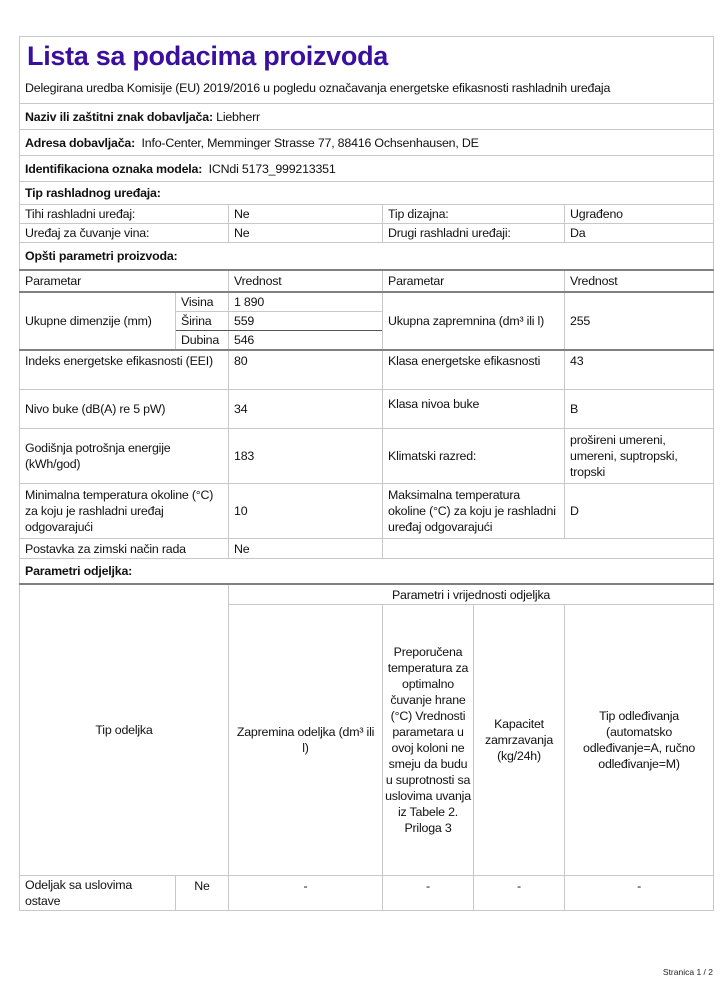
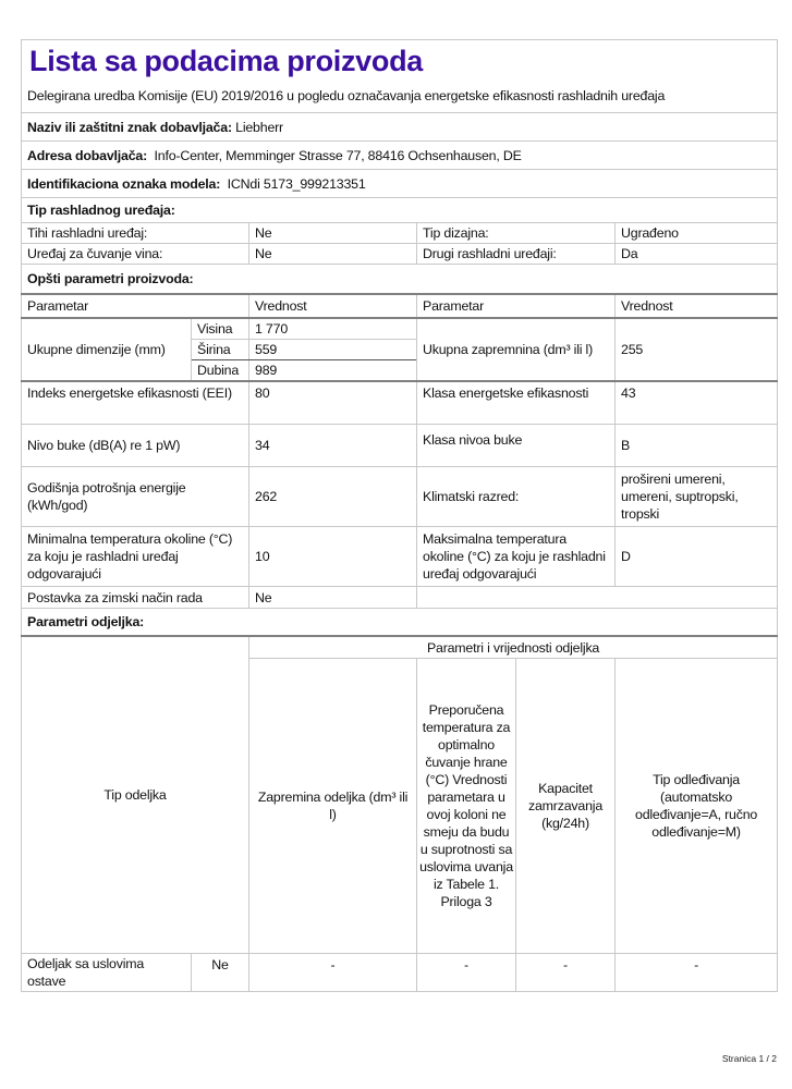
  Lista sa podacima proizvoda
  Delegirana uredba Komisije (EU) 2019/2016 u pogledu označavanja energetske efikasnosti rashladnih uređaja
  Naziv ili zaštitni znak dobavljača: Liebherr
  Adresa dobavljača: Info-Center, Memminger Strasse 77, 88416 Ochsenhausen, DE
  Identifikaciona oznaka modela: ICNdi 5173_999213351
  Tip rashladnog uređaja:
  Tihi rashladni uređaj:	Ne	Tip dizajna:	Ugrađeno
  Uređaj za čuvanje vina:	Ne	Drugi rashladni uređaji:	Da
  Opšti parametri proizvoda:
  Parametar	Vrednost	Parametar	Vrednost
- Ukupne dimenzije (mm)	Visina	1 890	Ukupna zapremnina (dm³ ili l)	255
+ Ukupne dimenzije (mm)	Visina	1 770	Ukupna zapremnina (dm³ ili l)	255
  Širina	559
- Dubina	546
+ Dubina	989
  Indeks energetske efikasnosti (EEI)	80	Klasa energetske efikasnosti	43
- Nivo buke (dB(A) re 5 pW)	34	Klasa nivoa buke	B
+ Nivo buke (dB(A) re 1 pW)	34	Klasa nivoa buke	B
- Godišnja potrošnja energije (kWh/god)	183	Klimatski razred:	prošireni umereni, umereni, suptropski, tropski
+ Godišnja potrošnja energije (kWh/god)	262	Klimatski razred:	prošireni umereni, umereni, suptropski, tropski
  Minimalna temperatura okoline (°C) za koju je rashladni uređaj odgovarajući	10	Maksimalna temperatura okoline (°C) za koju je rashladni uređaj odgovarajući	D
  Postavka za zimski način rada	Ne
  Parametri odjeljka:
  Tip odeljka	Parametri i vrijednosti odjeljka
- Zapremina odeljka (dm³ ili l)	Preporučena temperatura za optimalno čuvanje hrane (°C) Vrednosti parametara u ovoj koloni ne smeju da budu u suprotnosti sa uslovima uvanja iz Tabele 2. Priloga 3	Kapacitet zamrzavanja (kg/24h)	Tip odleđivanja (automatsko odleđivanje=A, ručno odleđivanje=M)
+ Zapremina odeljka (dm³ ili l)	Preporučena temperatura za optimalno čuvanje hrane (°C) Vrednosti parametara u ovoj koloni ne smeju da budu u suprotnosti sa uslovima uvanja iz Tabele 1. Priloga 3	Kapacitet zamrzavanja (kg/24h)	Tip odleđivanja (automatsko odleđivanje=A, ručno odleđivanje=M)
  Odeljak sa uslovima ostave	Ne	-	-	-	-
  Stranica 1 / 2
